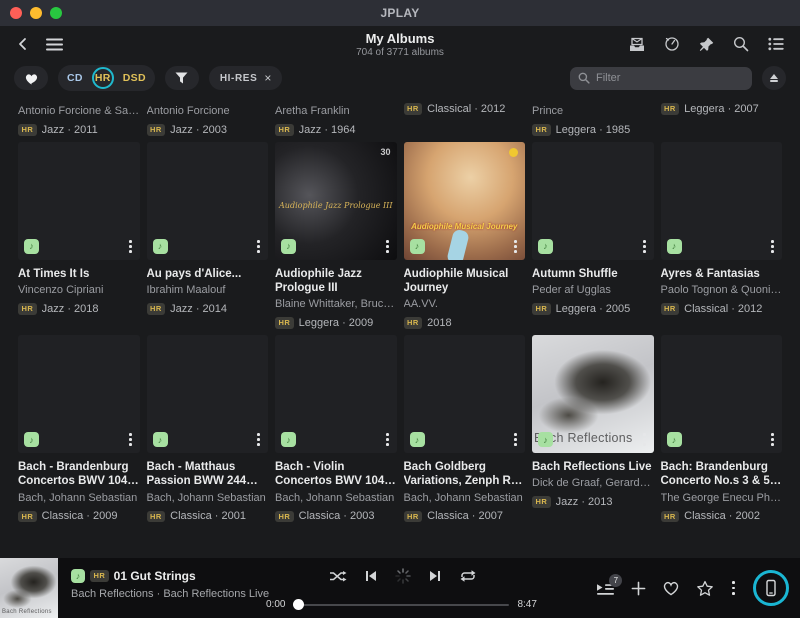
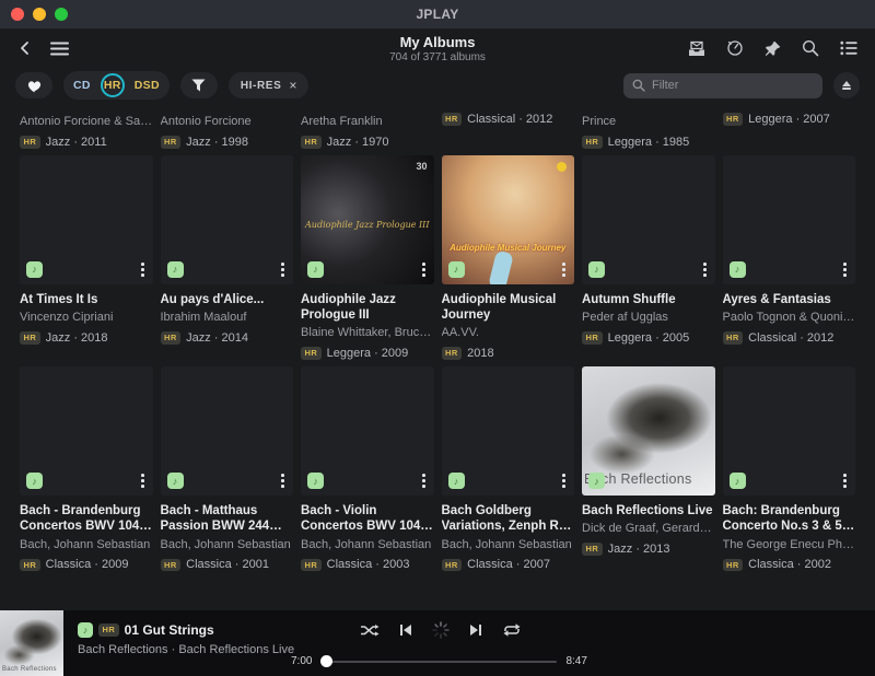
  JPLAY
  My Albums
  704 of 3771 albums
  CD
  HR
  DSD
  HI-RES
  ×
  Filter
  Antonio Forcione & Sabi
  HR
  Jazz · 2011
  Antonio Forcione
  HR
- Jazz · 2003
+ Jazz · 1998
  Aretha Franklin
  HR
- Jazz · 1964
+ Jazz · 1970
  HR
  Classical · 2012
  Prince
  HR
  Leggera · 1985
  HR
  Leggera · 2007
  At Times It Is
  Vincenzo Cipriani
  HR
  Jazz · 2018
  Au pays d'Alice...
  Ibrahim Maalouf
  HR
  Jazz · 2014
  30
  Audiophile Jazz Prologue III
  Audiophile Jazz Prologue III
  Blaine Whittaker, Bruce H
  HR
  Leggera · 2009
  Audiophile Musical Journey
  Audiophile Musical Journey
  AA.VV.
  HR
  2018
  Autumn Shuffle
  Peder af Ugglas
  HR
  Leggera · 2005
  Ayres & Fantasias
  Paolo Tognon & Quoniam
  HR
  Classical · 2012
  Bach - Brandenburg Concertos BWV 1046
  Bach, Johann Sebastian
  HR
  Classica · 2009
  Bach - Matthaus Passion BWW 244
  Bach, Johann Sebastian
  HR
  Classica · 2001
  Bach, Johann Sebastian
  HR
  Classica · 2003
  Bach, Johann Sebastian
  HR
  Classica · 2007
  ch Reflections
  Bach Reflections Live
  Dick de Graaf, Gerard Kl
  HR
  Jazz · 2013
  Bach: Brandenburg Concerto No.s 3 & 5
  The George Enecu Philh
  HR
  Classica · 2002
  HR
  01 Gut Strings
  Bach Reflections · Bach Reflections Live
- 0:00
+ 7:00
  8:47
- 7
